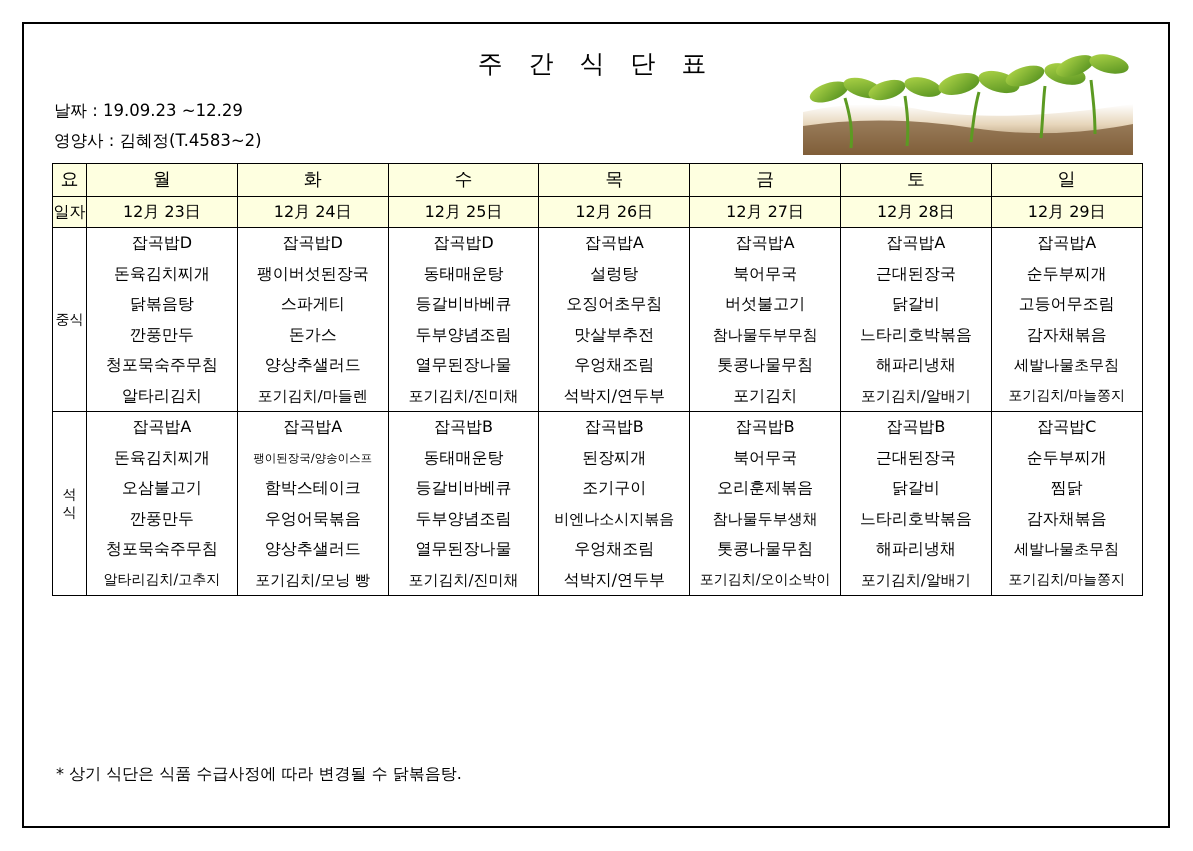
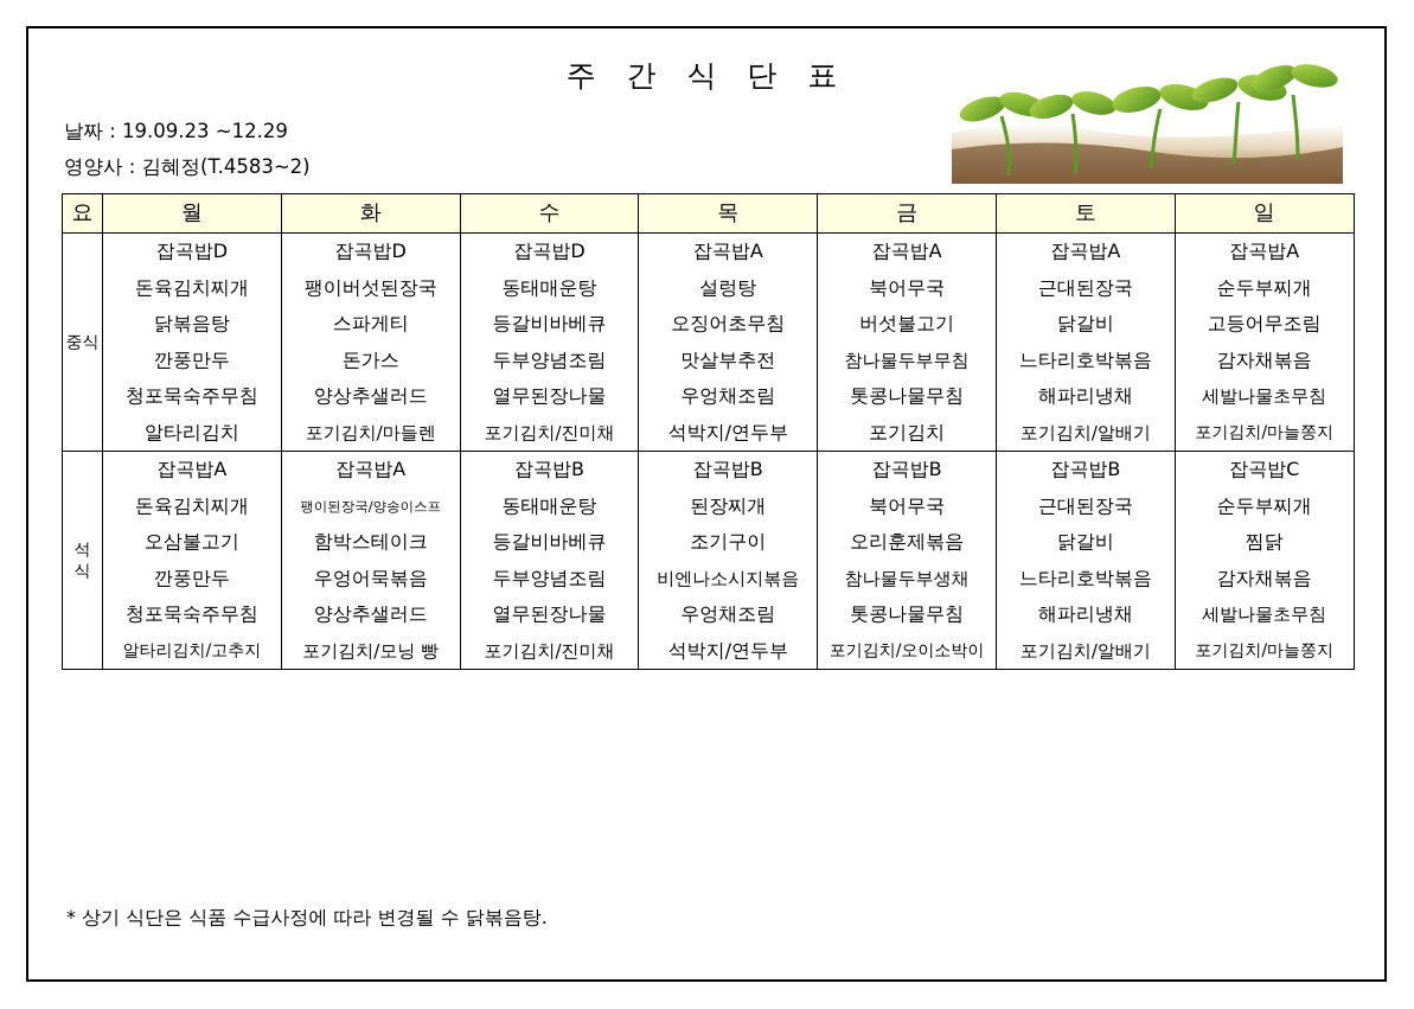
  주 간 식 단 표
  날짜 : 19.09.23 ~12.29
  영양사 : 김혜정(T.4583~2)
  요	월	화	수	목	금	토	일
- 일자	12月 23日	12月 24日	12月 25日	12月 26日	12月 27日	12月 28日	12月 29日
  중식	잡곡밥D 돈육김치찌개 닭볶음탕 깐풍만두 청포묵숙주무침 알타리김치	잡곡밥D 팽이버섯된장국 스파게티 돈가스 양상추샐러드 포기김치/마들렌	잡곡밥D 동태매운탕 등갈비바베큐 두부양념조림 열무된장나물 포기김치/진미채	잡곡밥A 설렁탕 오징어초무침 맛살부추전 우엉채조림 석박지/연두부	잡곡밥A 북어무국 버섯불고기 참나물두부무침 톳콩나물무침 포기김치	잡곡밥A 근대된장국 닭갈비 느타리호박볶음 해파리냉채 포기김치/알배기	잡곡밥A 순두부찌개 고등어무조림 감자채볶음 세발나물초무침 포기김치/마늘쫑지
  석식	잡곡밥A 돈육김치찌개 오삼불고기 깐풍만두 청포묵숙주무침 알타리김치/고추지	잡곡밥A 팽이된장국/양송이스프 함박스테이크 우엉어묵볶음 양상추샐러드 포기김치/모닝 빵	잡곡밥B 동태매운탕 등갈비바베큐 두부양념조림 열무된장나물 포기김치/진미채	잡곡밥B 된장찌개 조기구이 비엔나소시지볶음 우엉채조림 석박지/연두부	잡곡밥B 북어무국 오리훈제볶음 참나물두부생채 톳콩나물무침 포기김치/오이소박이	잡곡밥B 근대된장국 닭갈비 느타리호박볶음 해파리냉채 포기김치/알배기	잡곡밥C 순두부찌개 찜닭 감자채볶음 세발나물초무침 포기김치/마늘쫑지
  * 상기 식단은 식품 수급사정에 따라 변경될 수 닭볶음탕.
